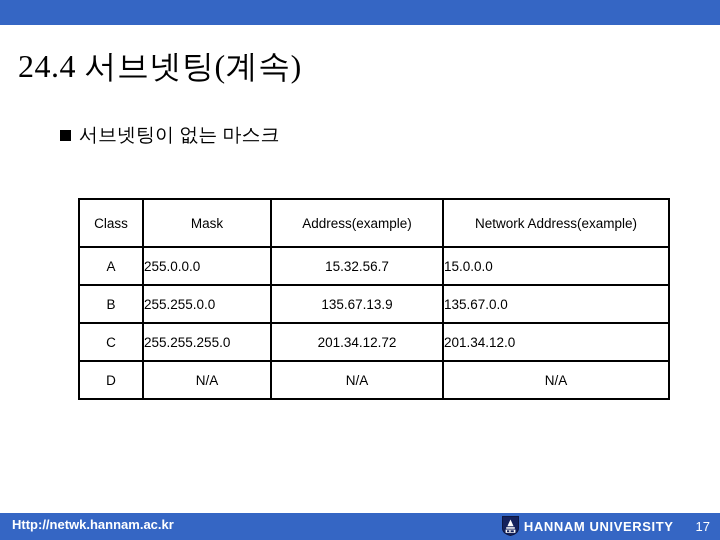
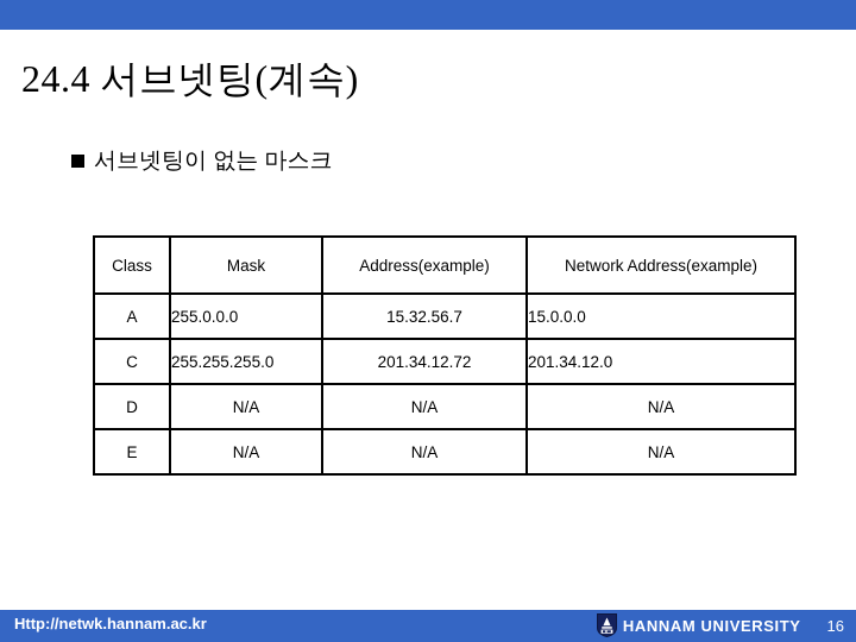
  24.4 서브넷팅(계속)
  서브넷팅이 없는 마스크
  Class	Mask	Address(example)	Network Address(example)
  A	255.0.0.0	15.32.56.7	15.0.0.0
- B	255.255.0.0	135.67.13.9	135.67.0.0
  C	255.255.255.0	201.34.12.72	201.34.12.0
  D	N/A	N/A	N/A
+ E	N/A	N/A	N/A
  Http://netwk.hannam.ac.kr
  HANNAM UNIVERSITY
- 17
+ 16
